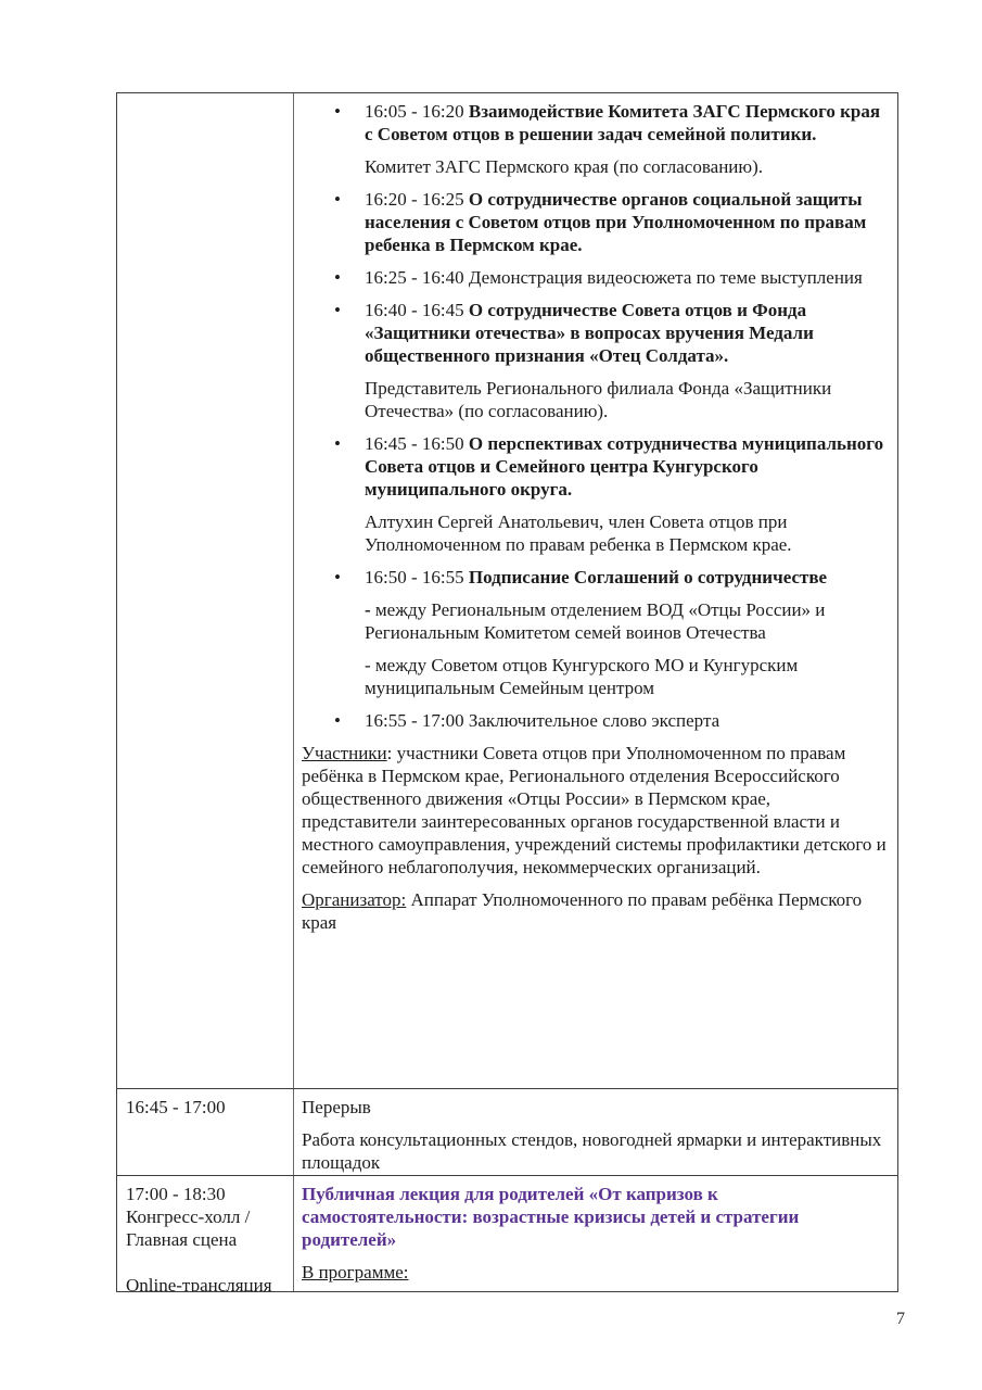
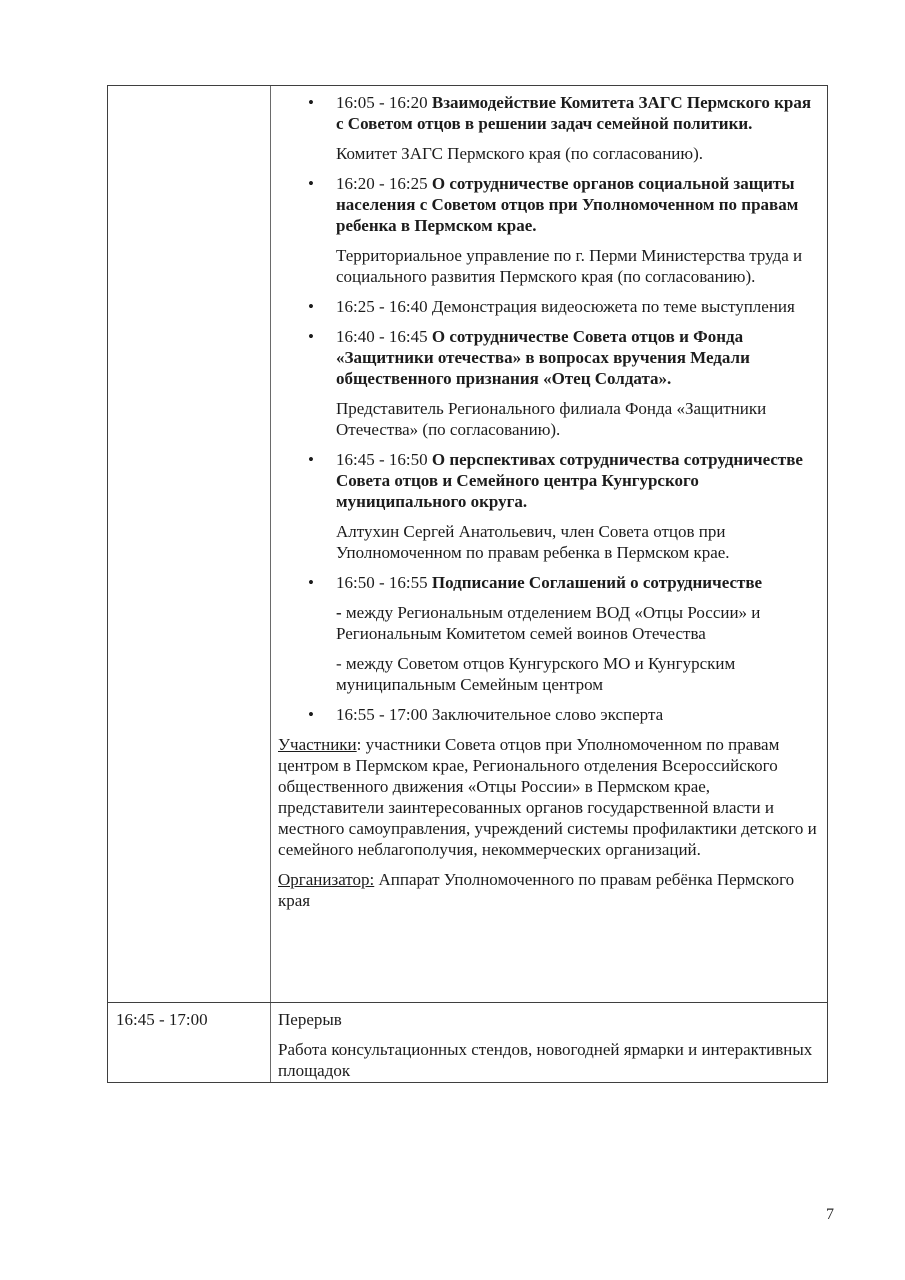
  •
  16:05 - 16:20 Взаимодействие Комитета ЗАГС Пермского края с Советом отцов в решении задач семейной политики.
  Комитет ЗАГС Пермского края (по согласованию).
  •
  16:20 - 16:25 О сотрудничестве органов социальной защиты населения с Советом отцов при Уполномоченном по правам ребенка в Пермском крае.
+ Территориальное управление по г. Перми Министерства труда и социального развития Пермского края (по согласованию).
  •
  16:25 - 16:40 Демонстрация видеосюжета по теме выступления
  •
  16:40 - 16:45 О сотрудничестве Совета отцов и Фонда «Защитники отечества» в вопросах вручения Медали общественного признания «Отец Солдата».
  Представитель Регионального филиала Фонда «Защитники Отечества» (по согласованию).
  •
- 16:45 - 16:50 О перспективах сотрудничества муниципального Совета отцов и Семейного центра Кунгурского муниципального округа.
+ 16:45 - 16:50 О перспективах сотрудничества сотрудничестве Совета отцов и Семейного центра Кунгурского муниципального округа.
  Алтухин Сергей Анатольевич, член Совета отцов при Уполномоченном по правам ребенка в Пермском крае.
  •
  16:50 - 16:55 Подписание Соглашений о сотрудничестве
  - между Региональным отделением ВОД «Отцы России» и Региональным Комитетом семей воинов Отечества
  - между Советом отцов Кунгурского МО и Кунгурским муниципальным Семейным центром
  •
  16:55 - 17:00 Заключительное слово эксперта
- Участники: участники Совета отцов при Уполномоченном по правам ребёнка в Пермском крае, Регионального отделения Всероссийского общественного движения «Отцы России» в Пермском крае, представители заинтересованных органов государственной власти и местного самоуправления, учреждений системы профилактики детского и семейного неблагополучия, некоммерческих организаций.
+ Участники: участники Совета отцов при Уполномоченном по правам центром в Пермском крае, Регионального отделения Всероссийского общественного движения «Отцы России» в Пермском крае, представители заинтересованных органов государственной власти и местного самоуправления, учреждений системы профилактики детского и семейного неблагополучия, некоммерческих организаций.
  Организатор: Аппарат Уполномоченного по правам ребёнка Пермского края
  16:45 - 17:00
  Перерыв
  Работа консультационных стендов, новогодней ярмарки и интерактивных площадок
- 17:00 - 18:30
- Конгресс-холл /
- Главная сцена
- Online-трансляция
- Публичная лекция для родителей «От капризов к самостоятельности: возрастные кризисы детей и стратегии родителей»
- В программе:
  7
